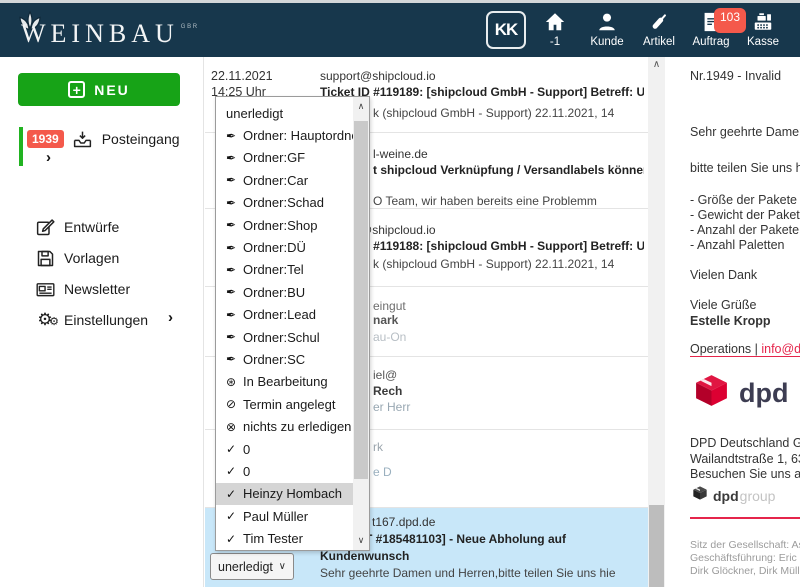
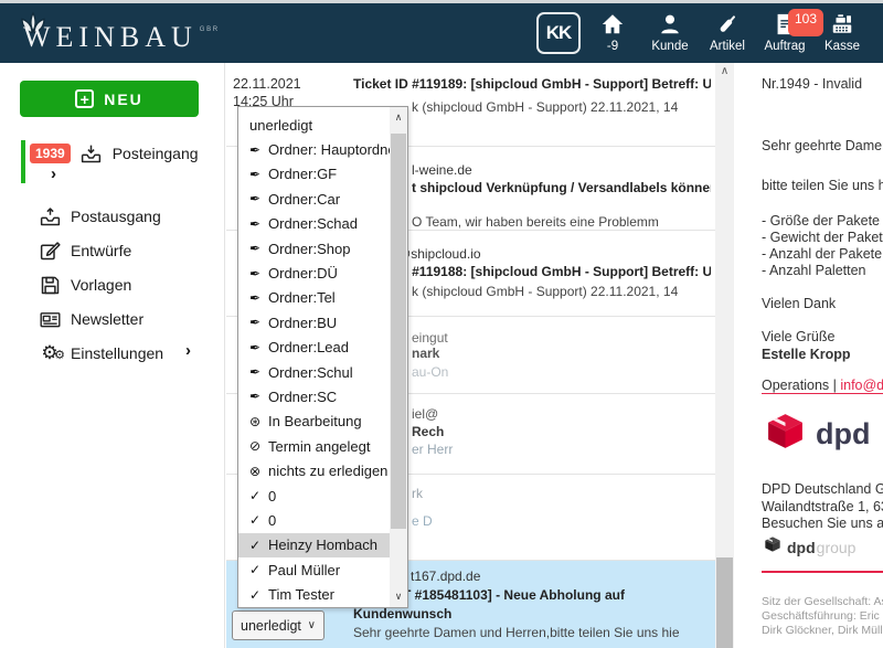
  WEINBAU
  KK
- -1
+ -9
  Kunde
  Artikel
  Auftrag
  103
  Kasse
  +
  NEU
  1939
  Posteingang
  ›
+ Postausgang
  Entwürfe
  Vorlagen
  Newsletter
  ⚙
  ⚙
  Einstellungen
  ›
  22.11.2021
  14:25 Uhr
- support@shipcloud.io
  Ticket ID #119189: [shipcloud GmbH - Support] Betreff: U
  k (shipcloud GmbH - Support) 22.11.2021, 14
  l-weine.de
  t shipcloud Verknüpfung / Versandlabels könne
  O Team, wir haben bereits eine Problemm
  #119188: [shipcloud GmbH - Support] Betreff: U
  k (shipcloud GmbH - Support) 22.11.2021, 14
  eingut
  nark
  au-On
  iel@
  Rech
  er Herr
  rk
  e D
  t167.dpd.de
  #185481103] - Neue Abholung auf
  Kundenwunsch
  Sehr geehrte Damen und Herren,bitte teilen Sie uns hie
  ∧
  unerledigt
  ∨
  unerledigt
  ✒
  Ordner: Hauptordn
  ✒
  Ordner:GF
  ✒
  Ordner:Car
  ✒
  Ordner:Schad
  ✒
  Ordner:Shop
  ✒
  Ordner:DÜ
  ✒
  Ordner:Tel
  ✒
  Ordner:BU
  ✒
  Ordner:Lead
  ✒
  Ordner:Schul
  ✒
  Ordner:SC
  ⊛
  In Bearbeitung
  ⊘
  Termin angelegt
  ⊗
  nichts zu erledigen
  ✓
  0
  ✓
  0
  ✓
  Heinzy Hombach
  ✓
  Paul Müller
  ✓
  Tim Tester
  ∧
  ∨
  Nr.1949 - Invalid
  Sehr geehrte Dame
  bitte teilen Sie uns h
  - Größe der Pakete
  - Gewicht der Paket
  - Anzahl der Pakete
  - Anzahl Paletten
  Vielen Dank
  Viele Grüße
  Estelle Kropp
  Operations | info@d
  dpd
  DPD Deutschland G
  Wailandtstraße 1, 6
  Besuchen Sie uns a
  dpd
  group
  Sitz der Gesellschaft: A
  Geschäftsführung: Eric
  Dirk Glöckner, Dirk Müll
